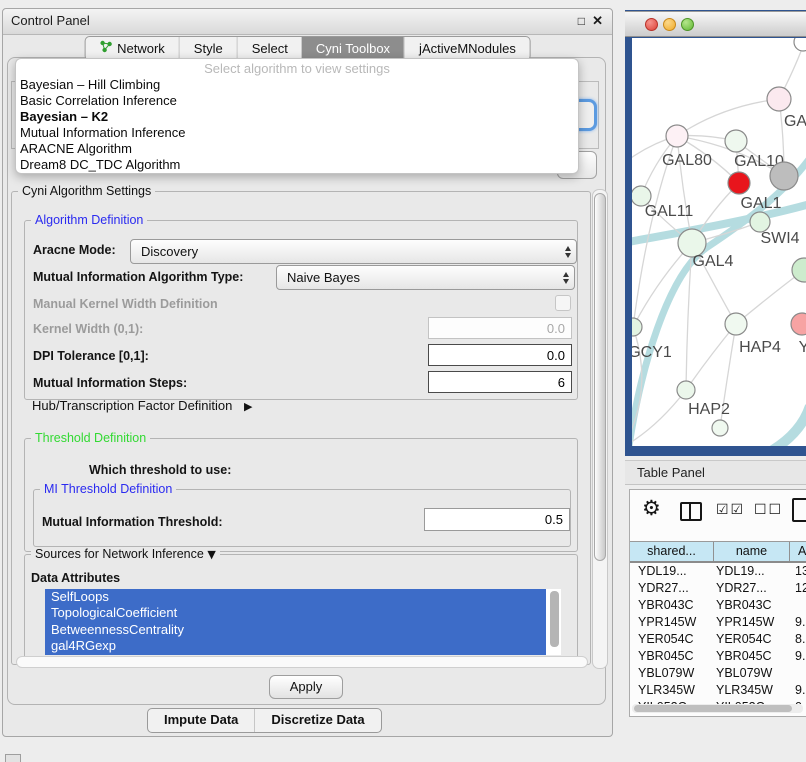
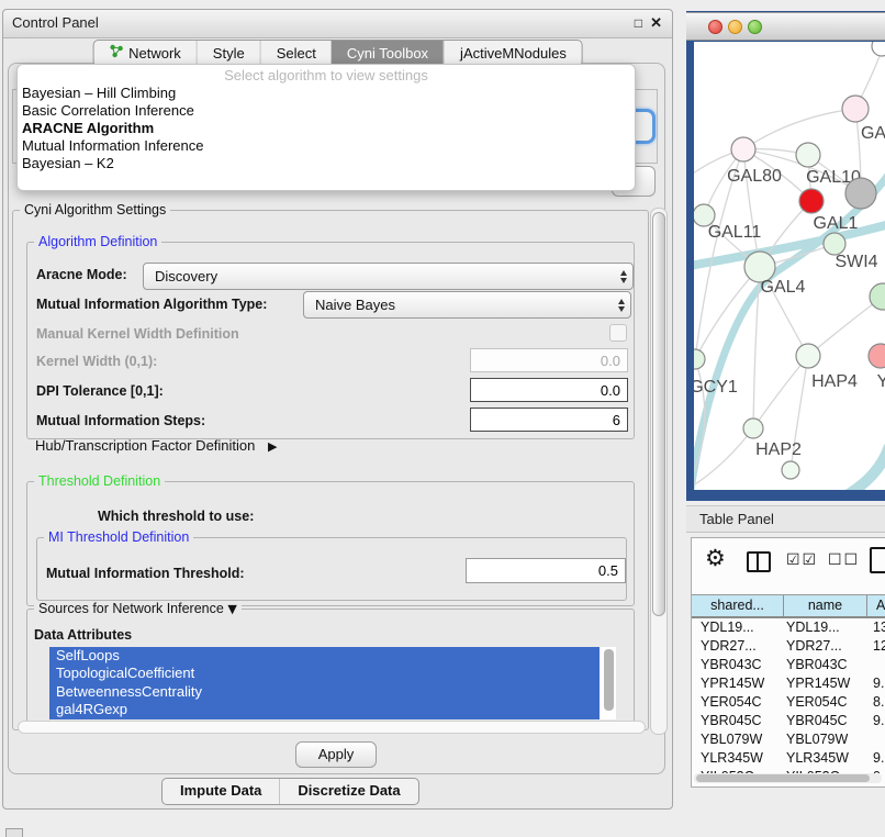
  Control Panel
  □
  ✕
  Network
  Style
  Select
  Cyni Toolbox
  jActiveMNodules
  Select algorithm to view settings
  Bayesian – Hill Climbing
  Basic Correlation Inference
- Bayesian – K2
+ ARACNE Algorithm
  Mutual Information Inference
- ARACNE Algorithm
+ Bayesian – K2
- Dream8 DC_TDC Algorithm
  Cyni Algorithm Settings
  Algorithm Definition
  Aracne Mode:
  Discovery
  Mutual Information Algorithm Type:
  Naive Bayes
  Manual Kernel Width Definition
  Kernel Width (0,1):
  0.0
  DPI Tolerance [0,1]:
  0.0
  Mutual Information Steps:
  6
  Hub/Transcription Factor Definition ▶
  Threshold Definition
  Which threshold to use:
  MI Threshold Definition
  Mutual Information Threshold:
  0.5
  Sources for Network Inference ▼
  Data Attributes
  SelfLoops
  TopologicalCoefficient
  BetweennessCentrality
  gal4RGexp
  Apply
  Impute Data
  Discretize Data
  GAL80
  GAL10
  GAL1
  GAL11
  SWI4
  GAL4
  GCY1
  HAP4
  Y
  HAP2
  Table Panel
  ⚙
  ☑☑
  ☐☐
  shared...
  name
  A
  YDL19...
  YDL19...
  13
  YDR27...
  YDR27...
  12
  YBR043C
  YBR043C
  YPR145W
  YPR145W
  9.
  YER054C
  YER054C
  8.
  YBR045C
  YBR045C
  9.
  YBL079W
  YBL079W
  YLR345W
  YLR345W
  9.
